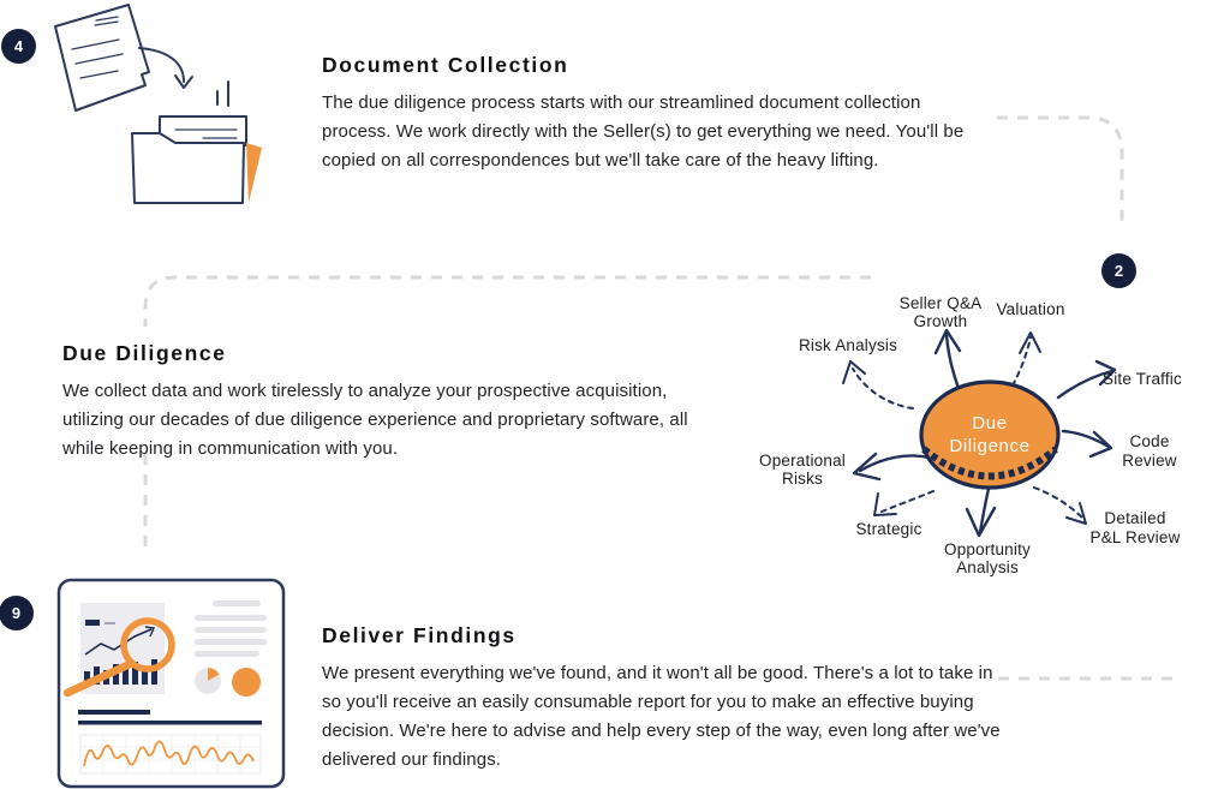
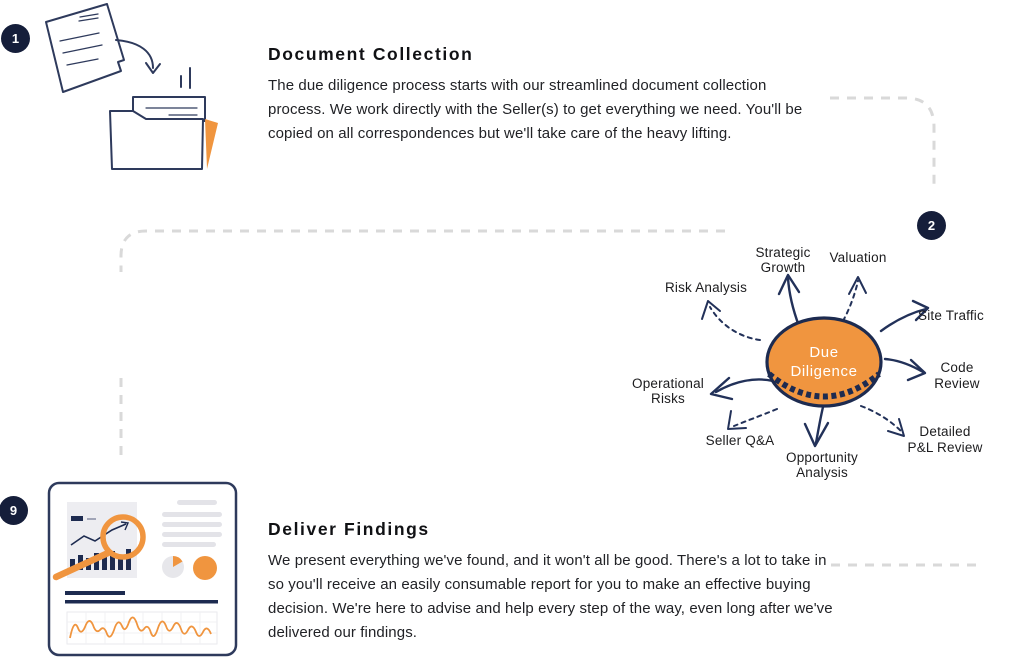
- 4
+ 1
  2
  9
  Document Collection
  The due diligence process starts with our streamlined document collection process. We work directly with the Seller(s) to get everything we need. You'll be copied on all correspondences but we'll take care of the heavy lifting.
- Due Diligence
- We collect data and work tirelessly to analyze your prospective acquisition, utilizing our decades of due diligence experience and proprietary software, all while keeping in communication with you.
  Deliver Findings
  We present everything we've found, and it won't all be good. There's a lot to take in so you'll receive an easily consumable report for you to make an effective buying decision. We're here to advise and help every step of the way, even long after we've delivered our findings.
  Due
  Diligence
- Seller Q&A
+ Strategic
  Growth
  Valuation
  Risk Analysis
  Site Traffic
  Code
  Review
  Operational
  Risks
- Strategic
+ Seller Q&A
  Opportunity
  Analysis
  Detailed
  P&L Review
